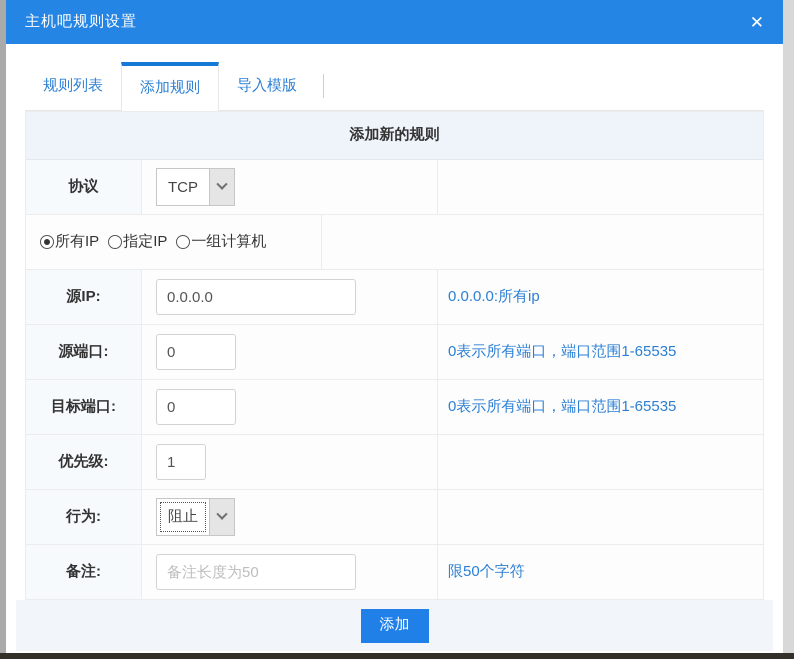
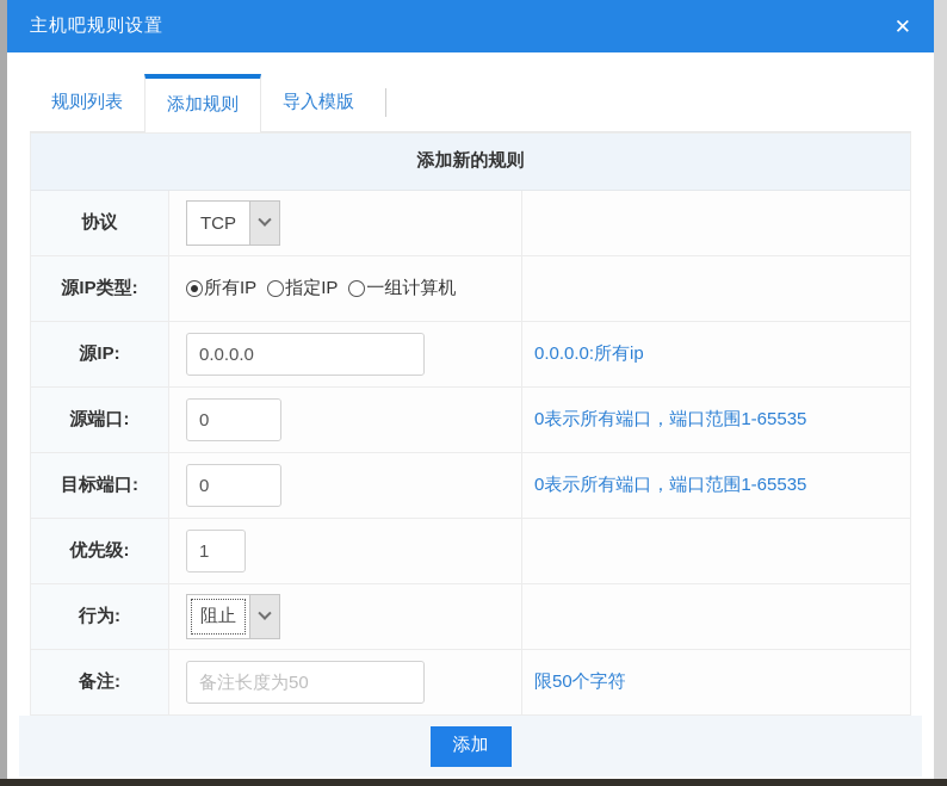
  主机吧规则设置
  ✕
  规则列表
  添加规则
  导入模版
  添加新的规则
  协议
  TCP
+ 源IP类型:
  所有IP
  指定IP
  一组计算机
  源IP:
  0.0.0.0
  0.0.0.0:所有ip
  源端口:
  0
  0表示所有端口，端口范围1-65535
  目标端口:
  0
  0表示所有端口，端口范围1-65535
  优先级:
  1
  行为:
  阻止
  备注:
  备注长度为50
  限50个字符
  添加
